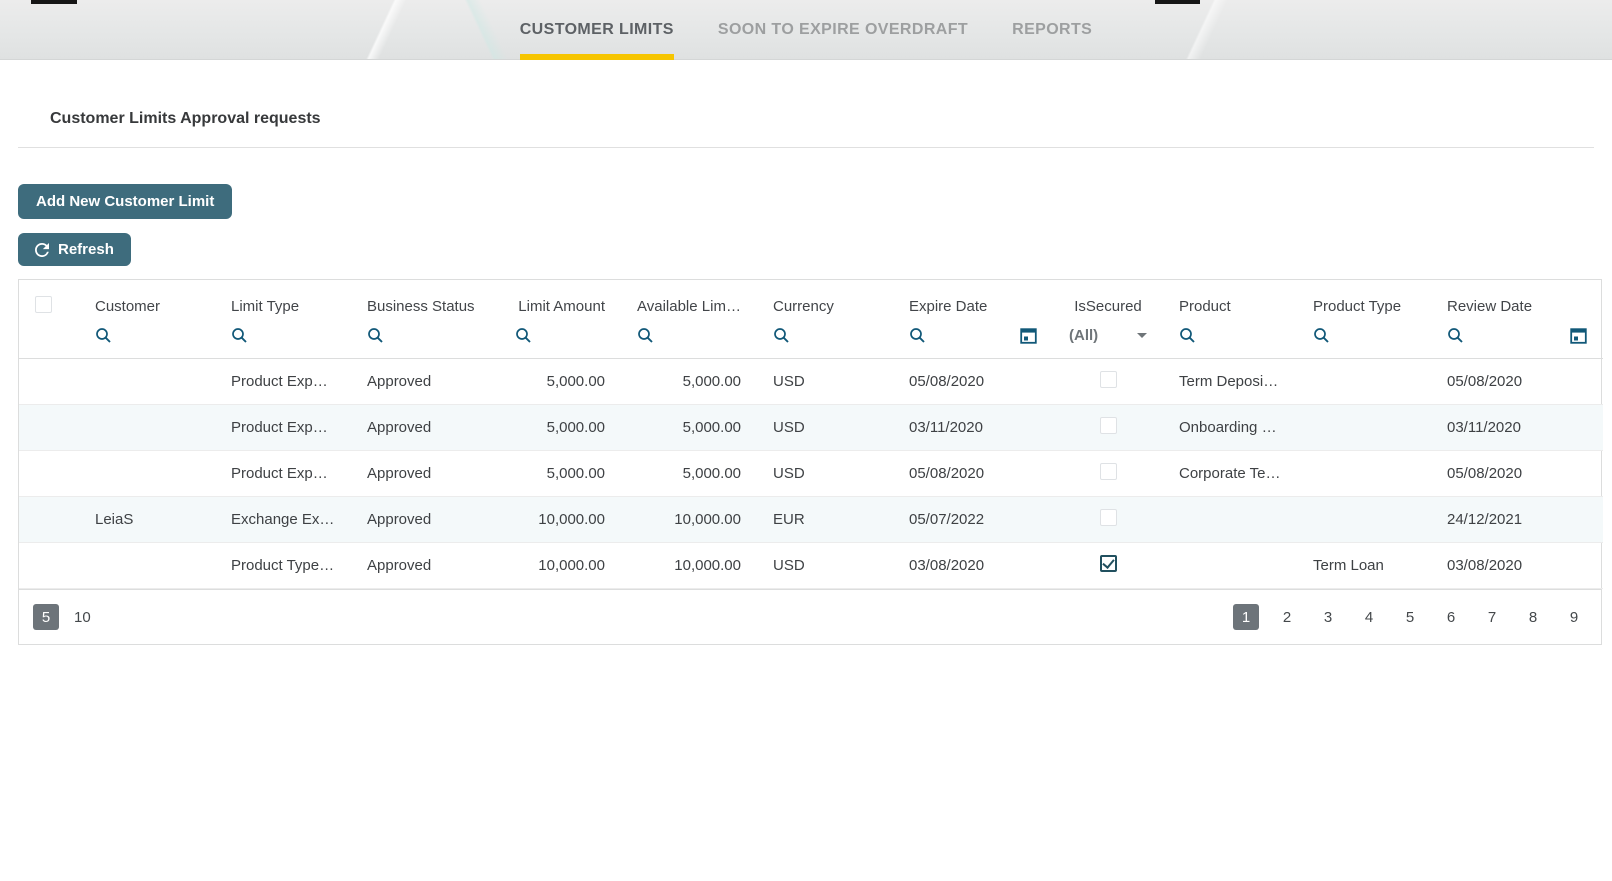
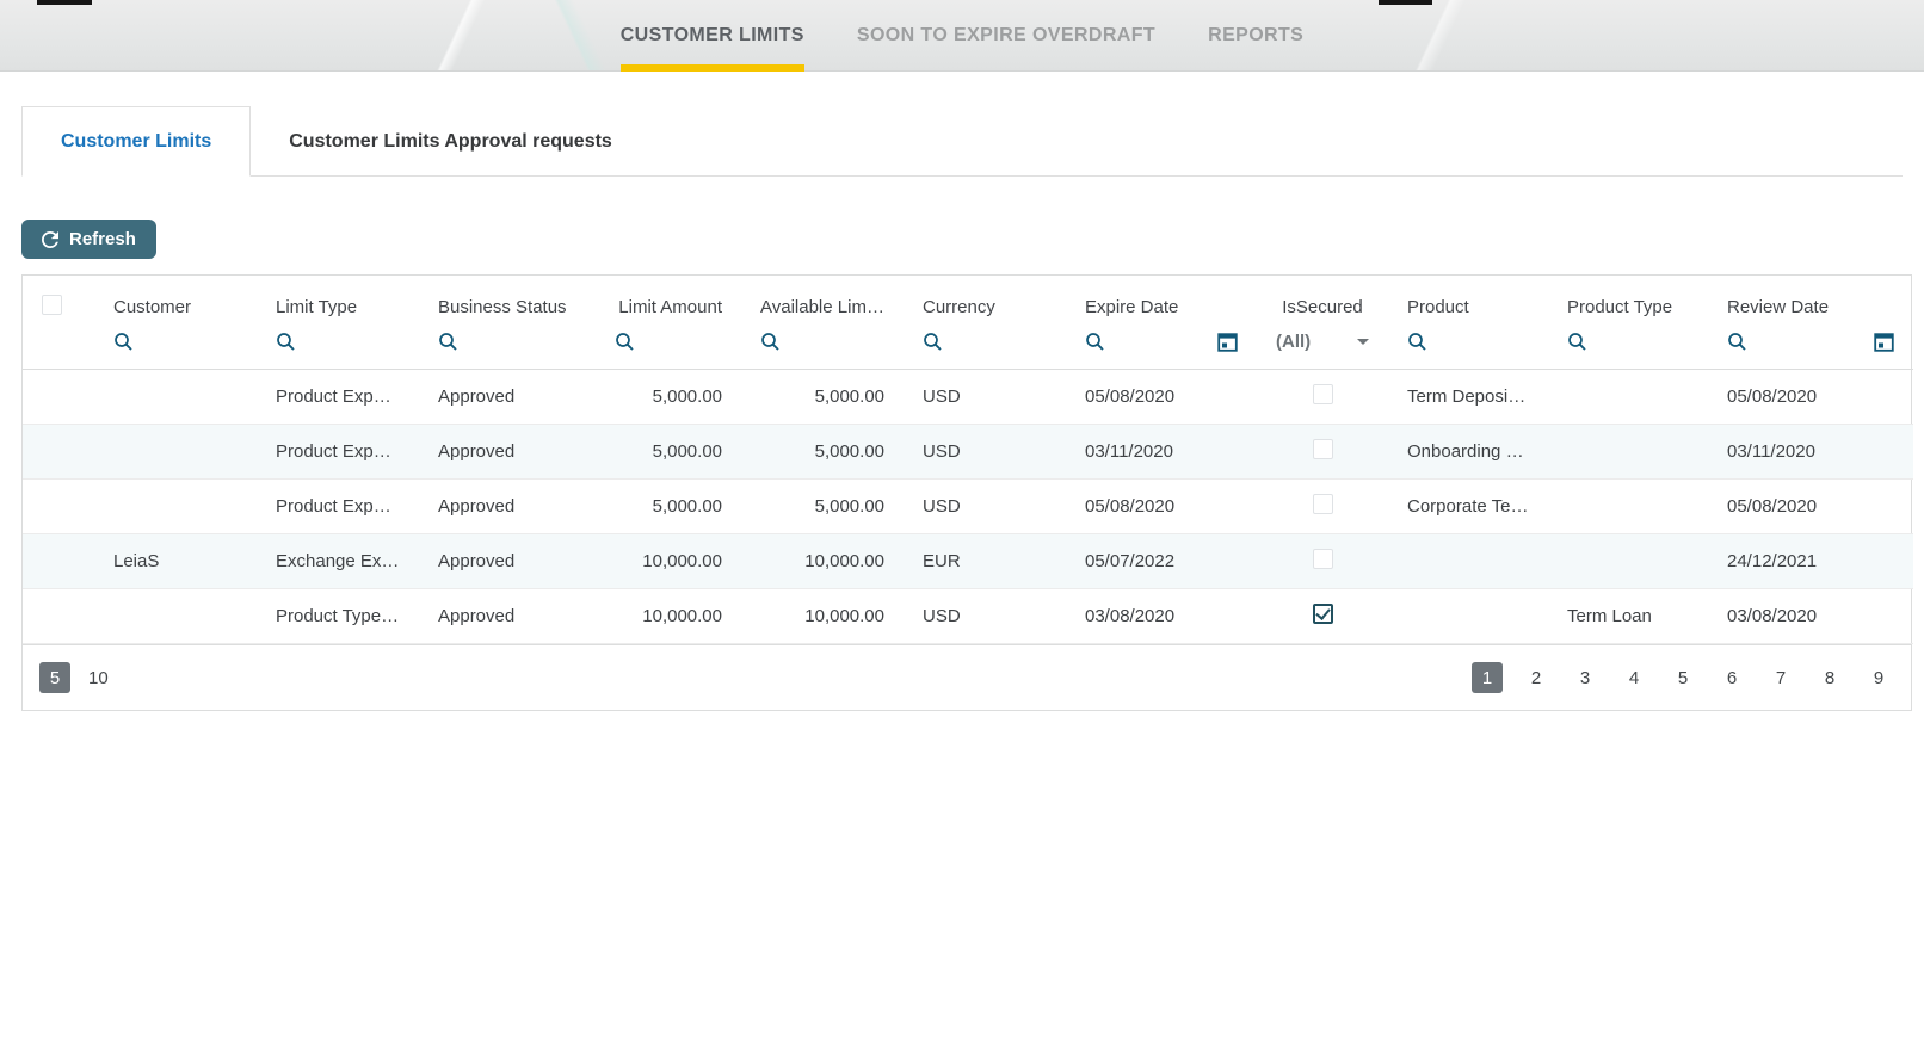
  CUSTOMER LIMITS
  SOON TO EXPIRE OVERDRAFT
  REPORTS
+ Customer Limits
  Customer Limits Approval requests
- Add New Customer Limit
  Refresh
  	Customer	Limit Type	Business Status	Limit Amount	Available Limit A..	Currency	Expire Date	IsSecured	Product	Product Type	Review Date
  								(All)
  		Product Exposure	Approved	5,000.00	5,000.00	USD	05/08/2020		Term Deposit US		05/08/2020
  		Product Exposure	Approved	5,000.00	5,000.00	USD	03/11/2020		Onboarding Loan		03/11/2020
  		Product Exposure	Approved	5,000.00	5,000.00	USD	05/08/2020		Corporate Term ..		05/08/2020
  	LeiaS	Exchange Expos..	Approved	10,000.00	10,000.00	EUR	05/07/2022				24/12/2021
  		Product Type Ex..	Approved	10,000.00	10,000.00	USD	03/08/2020			Term Loan	03/08/2020
  5
  10
  1
  2
  3
  4
  5
  6
  7
  8
  9
